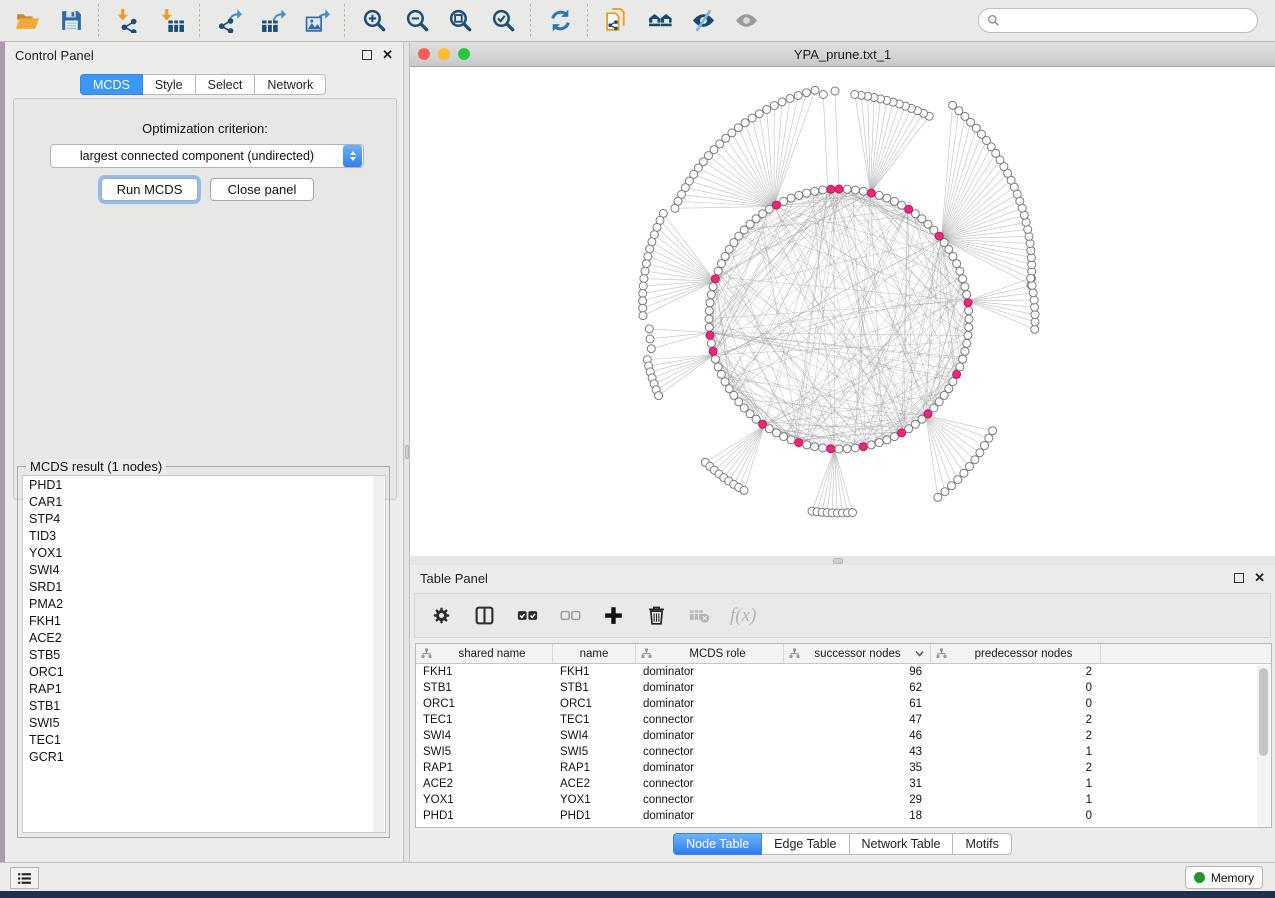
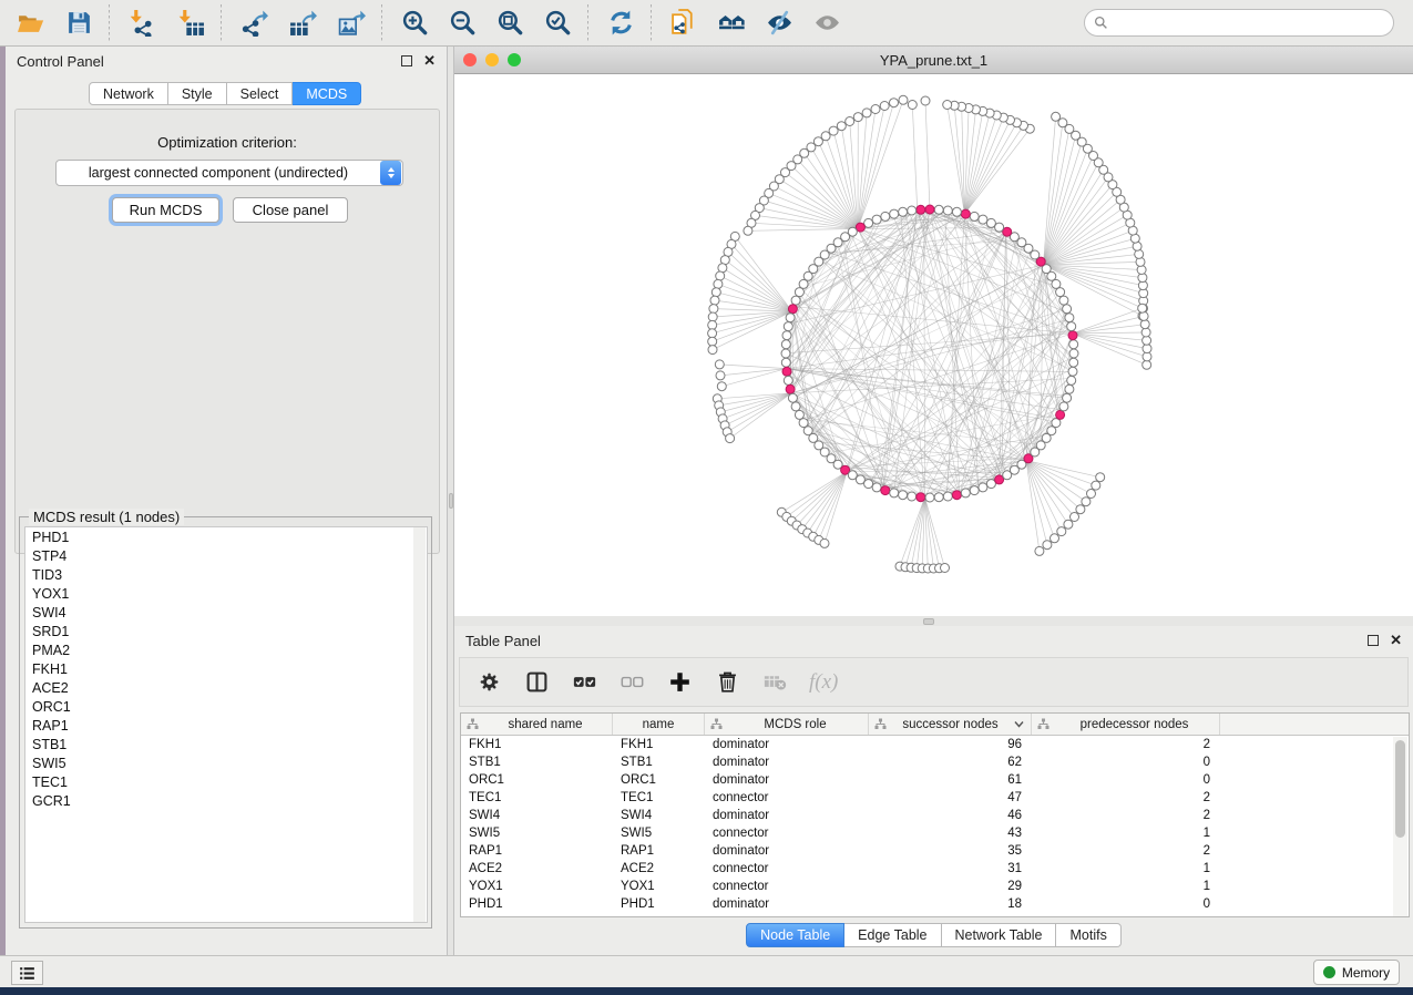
  Control Panel
  ✕
- MCDS
+ Network
  Style
  Select
- Network
+ MCDS
  Optimization criterion:
  largest connected component (undirected)
  Run MCDS
  Close panel
  MCDS result (1 nodes)
  PHD1
- CAR1
  STP4
  TID3
  YOX1
  SWI4
  SRD1
  PMA2
  FKH1
  ACE2
- STB5
  ORC1
  RAP1
  STB1
  SWI5
  TEC1
  GCR1
  YPA_prune.txt_1
  Table Panel
  ✕
  f(x)
  shared name
  name
  MCDS role
  successor nodes
  predecessor nodes
  FKH1
  FKH1
  dominator
  96
  2
  STB1
  STB1
  dominator
  62
  0
  ORC1
  ORC1
  dominator
  61
  0
  TEC1
  TEC1
  connector
  47
  2
  SWI4
  SWI4
  dominator
  46
  2
  SWI5
  SWI5
  connector
  43
  1
  RAP1
  RAP1
  dominator
  35
  2
  ACE2
  ACE2
  connector
  31
  1
  YOX1
  YOX1
  connector
  29
  1
  PHD1
  PHD1
  dominator
  18
  0
  Node Table
  Edge Table
  Network Table
  Motifs
  Memory
